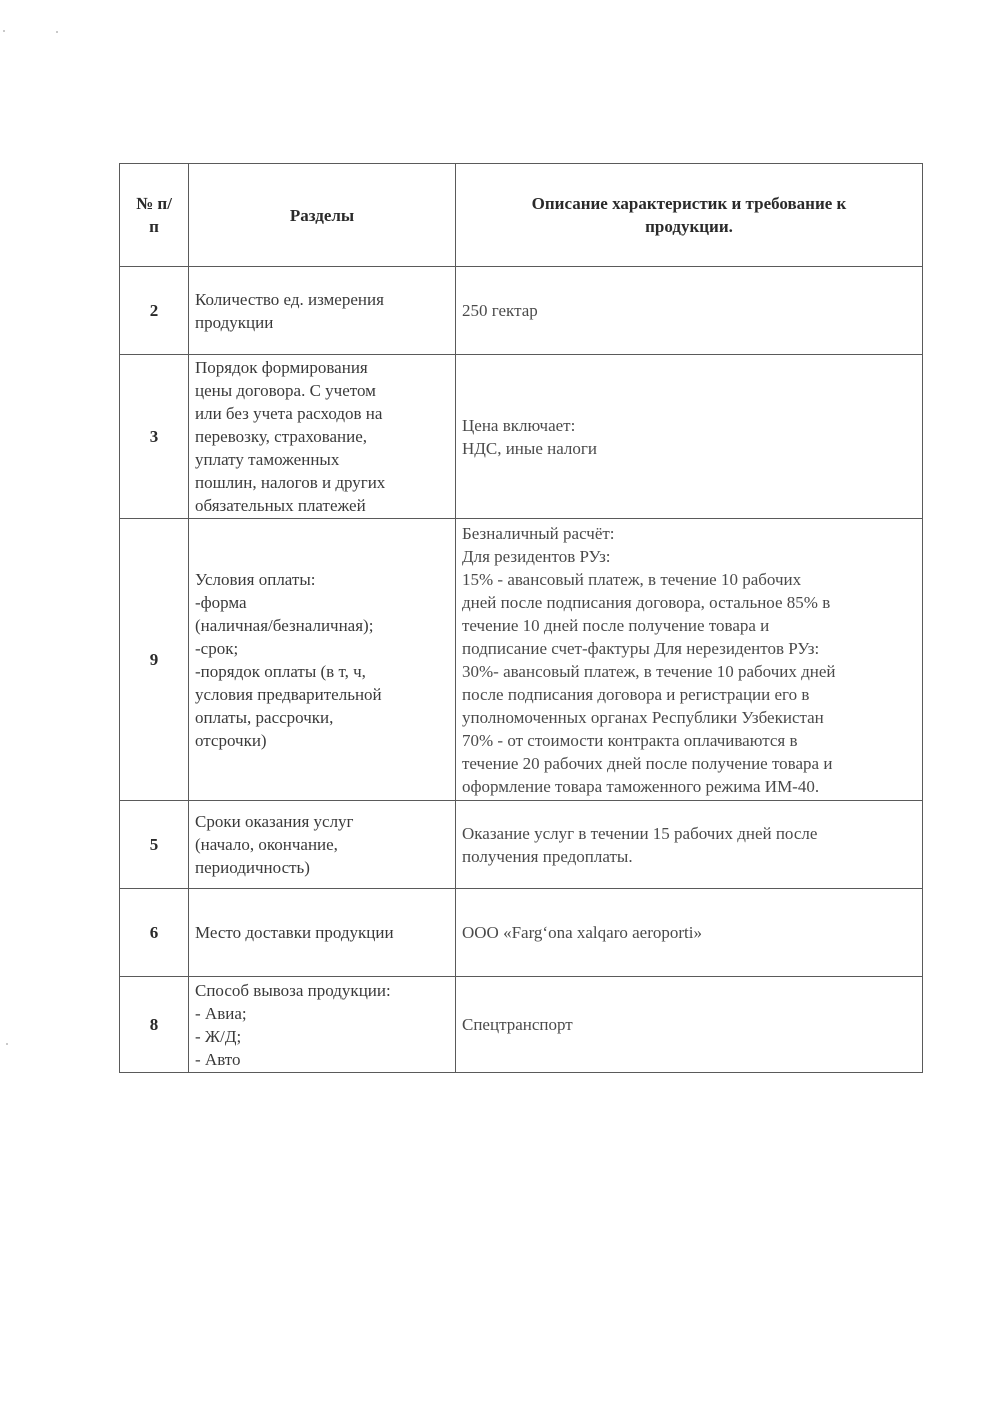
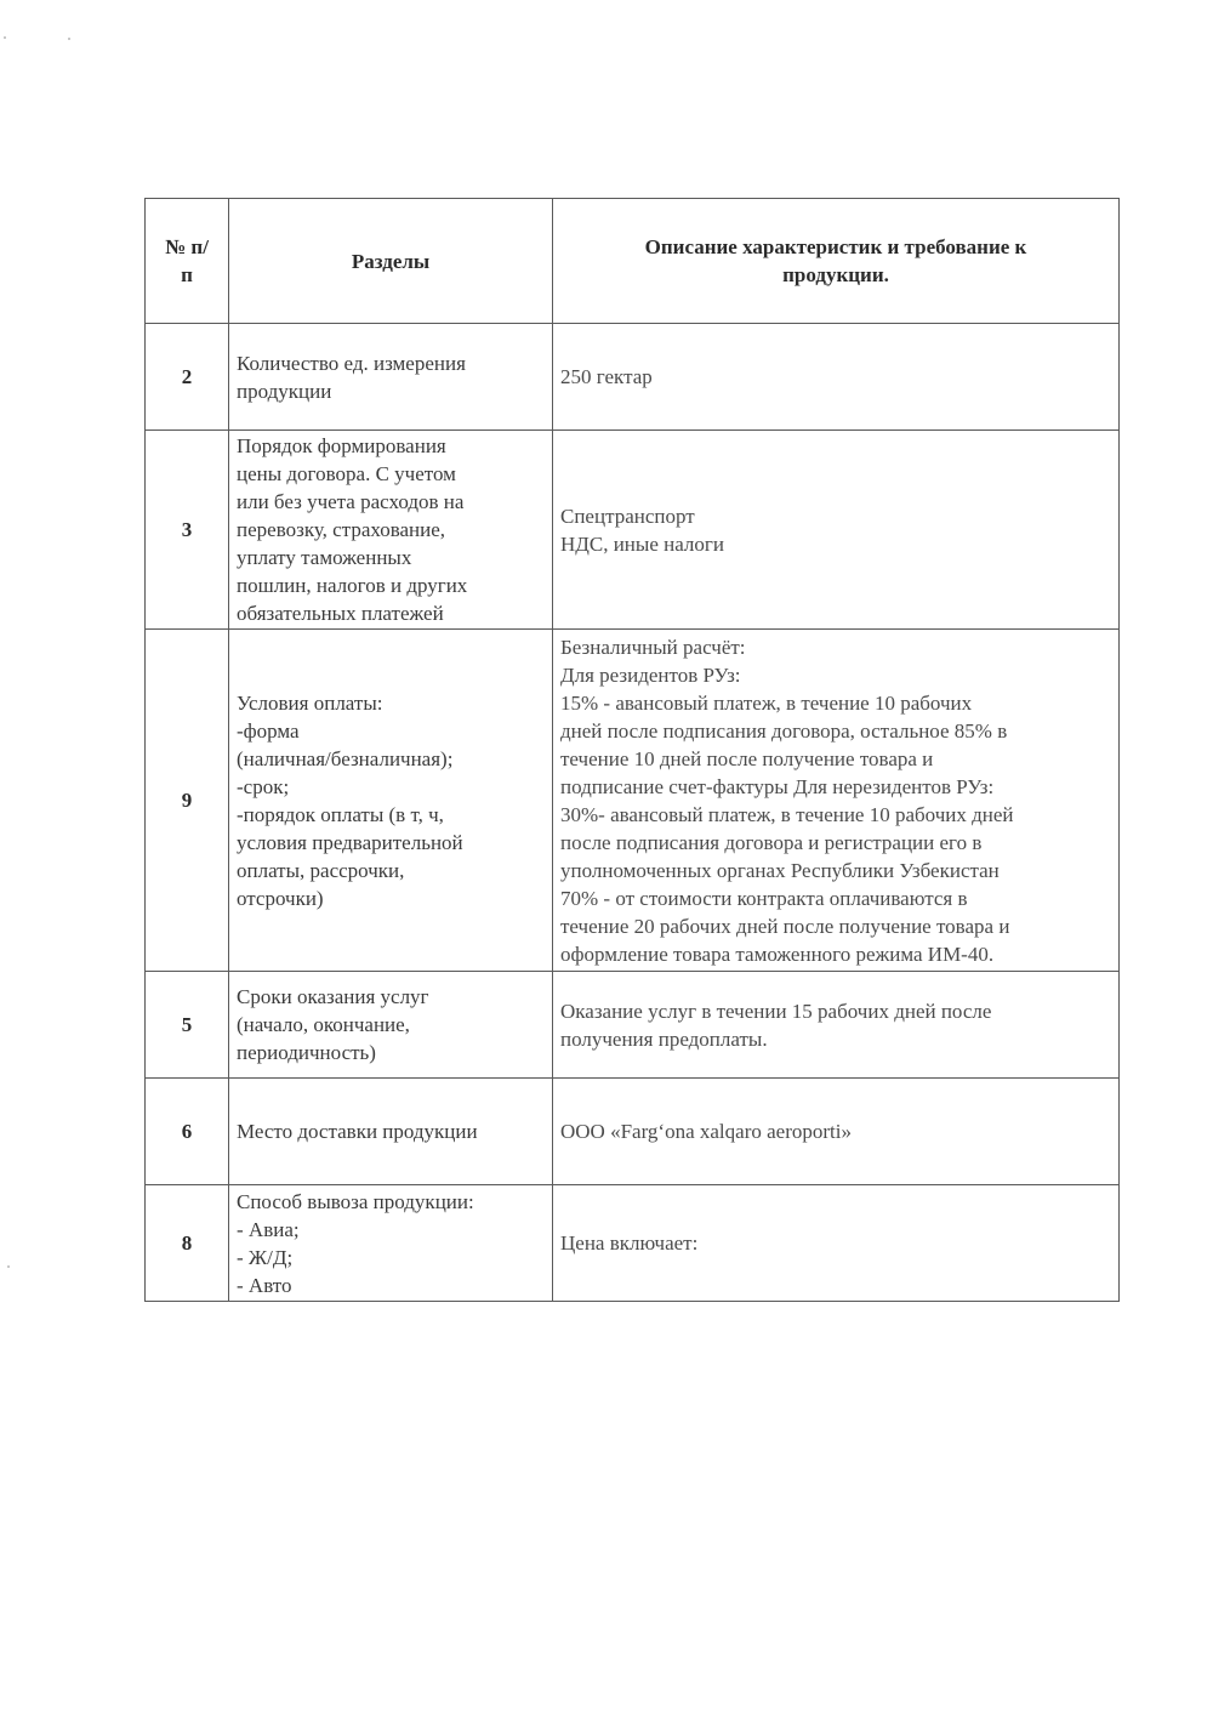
  № п/п	Разделы	Описание характеристик и требование к продукции.
  2	Количество ед. измеренияпродукции	250 гектар
- 3	Порядок формированияцены договора. С учетомили без учета расходов наперевозку, страхование,уплату таможенныхпошлин, налогов и другихобязательных платежей	Цена включает:НДС, иные налоги
+ 3	Порядок формированияцены договора. С учетомили без учета расходов наперевозку, страхование,уплату таможенныхпошлин, налогов и другихобязательных платежей	СпецтранспортНДС, иные налоги
  9	Условия оплаты:-форма(наличная/безналичная);-срок;-порядок оплаты (в т, ч,условия предварительнойоплаты, рассрочки,отсрочки)	Безналичный расчёт:Для резидентов РУз:15% - авансовый платеж, в течение 10 рабочихдней после подписания договора, остальное 85% втечение 10 дней после получение товара иподписание счет-фактуры Для нерезидентов РУз:30%- авансовый платеж, в течение 10 рабочих днейпосле подписания договора и регистрации его вуполномоченных органах Республики Узбекистан70% - от стоимости контракта оплачиваются втечение 20 рабочих дней после получение товара иоформление товара таможенного режима ИМ-40.
  5	Сроки оказания услуг(начало, окончание,периодичность)	Оказание услуг в течении 15 рабочих дней послеполучения предоплаты.
  6	Место доставки продукции	ООО «Farg‘ona xalqaro aeroporti»
- 8	Способ вывоза продукции:- Авиа;- Ж/Д;- Авто	Спецтранспорт
+ 8	Способ вывоза продукции:- Авиа;- Ж/Д;- Авто	Цена включает:
